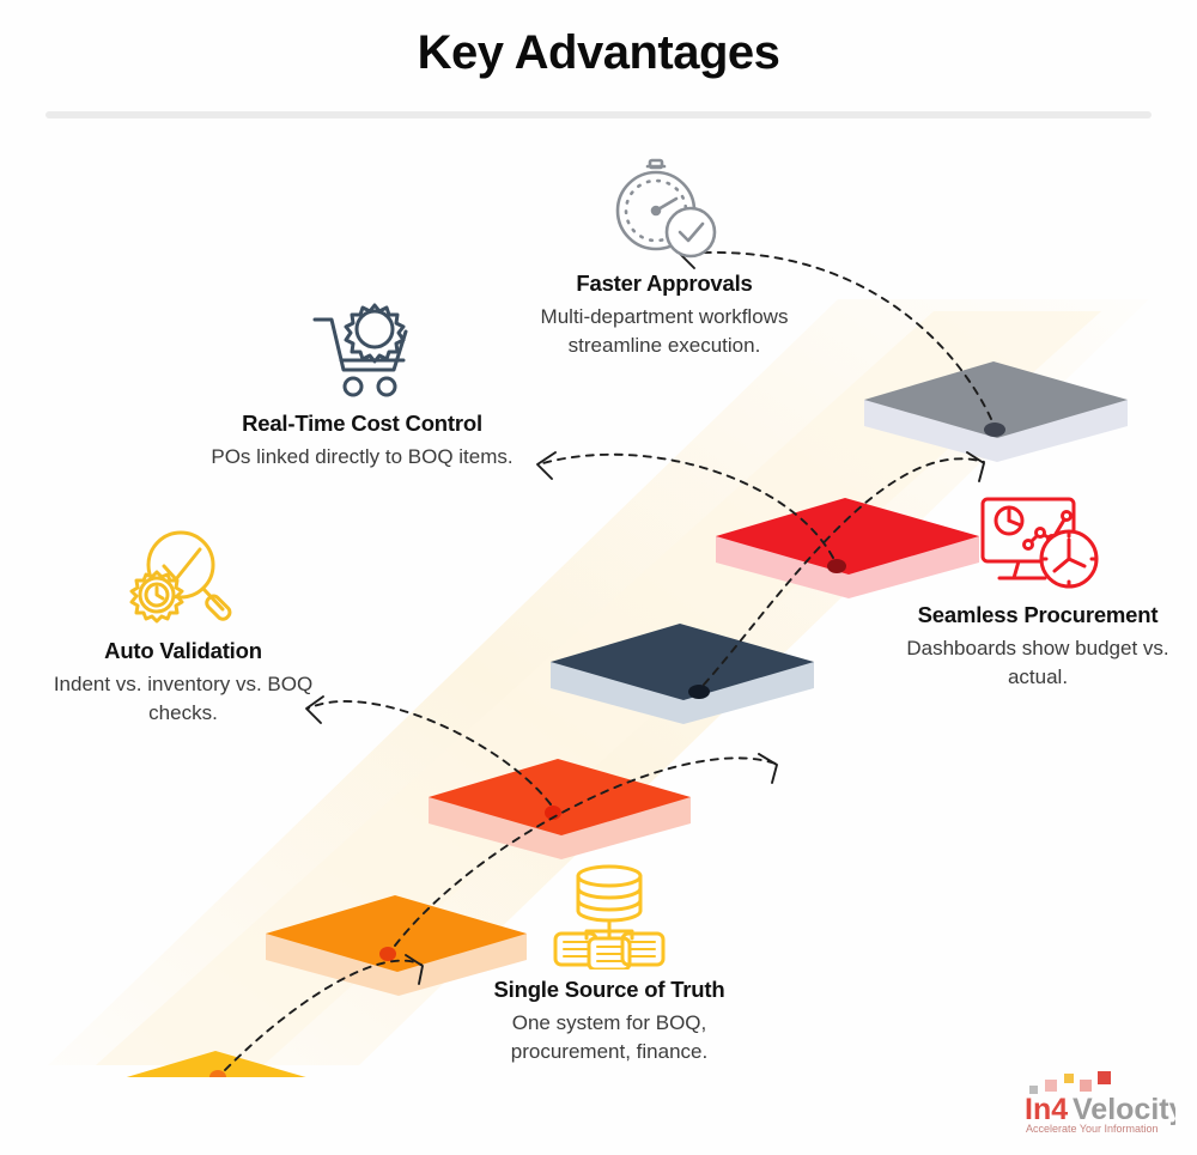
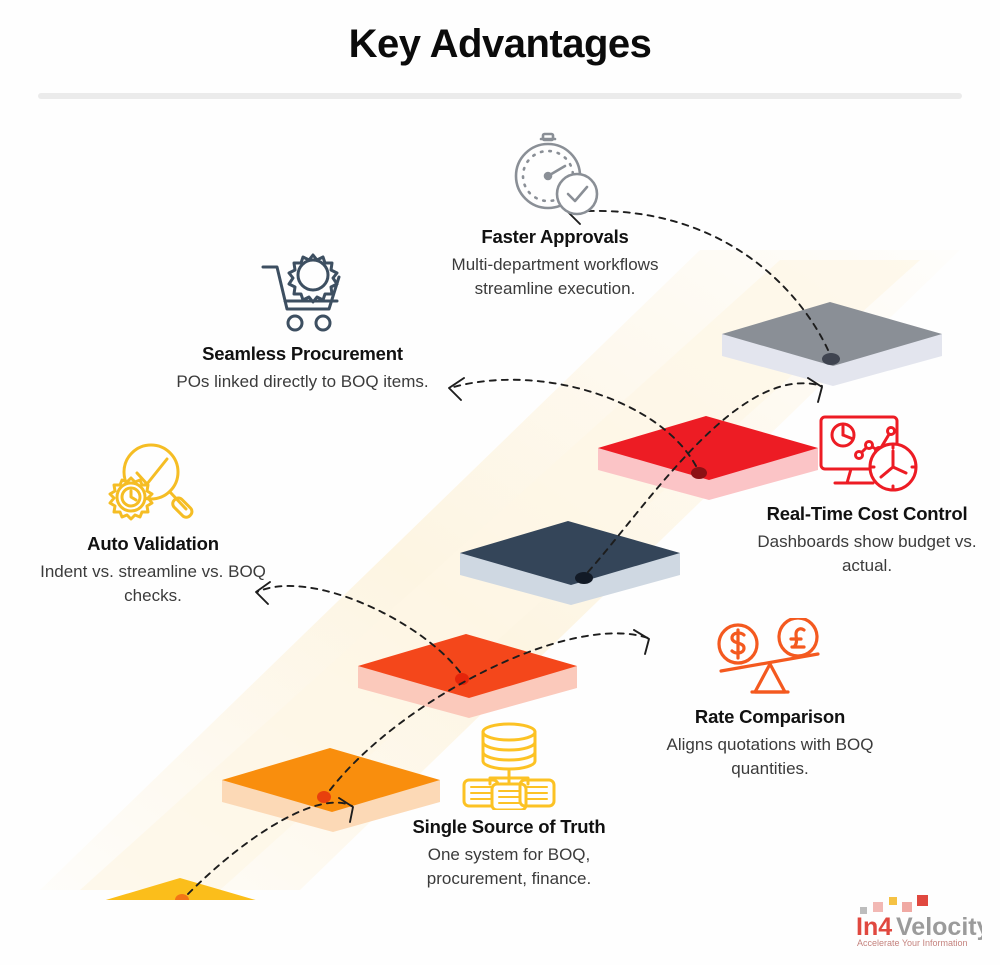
  Key Advantages
  Faster Approvals
  Multi-department workflows streamline execution.
- Real-Time Cost Control
+ Seamless Procurement
  POs linked directly to BOQ items.
  Auto Validation
- Indent vs. inventory vs. BOQ checks.
+ Indent vs. streamline vs. BOQ checks.
- Seamless Procurement
+ Real-Time Cost Control
  Dashboards show budget vs. actual.
+ Rate Comparison
+ Aligns quotations with BOQ quantities.
  Single Source of Truth
  One system for BOQ, procurement, finance.
  In4
  Velocit
  Accelerate Your Information
